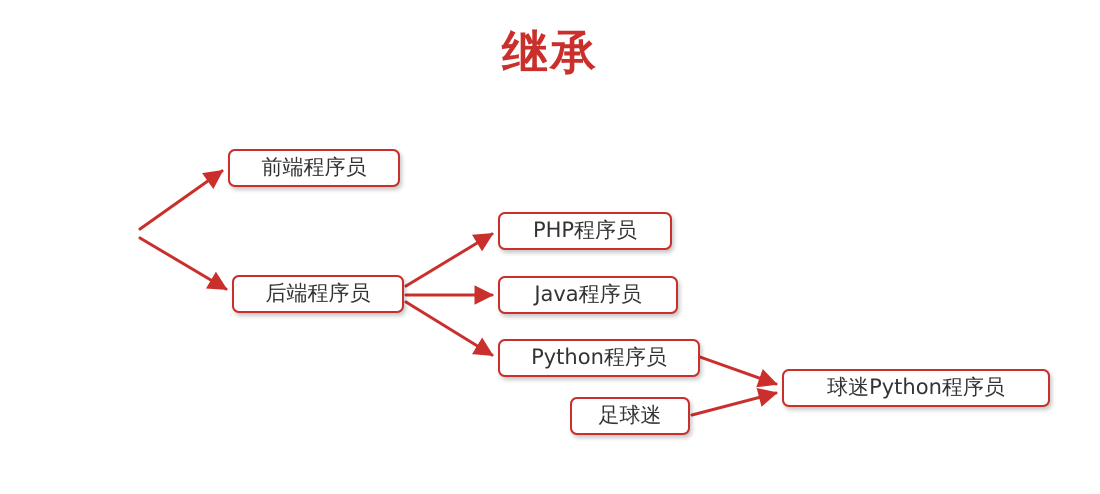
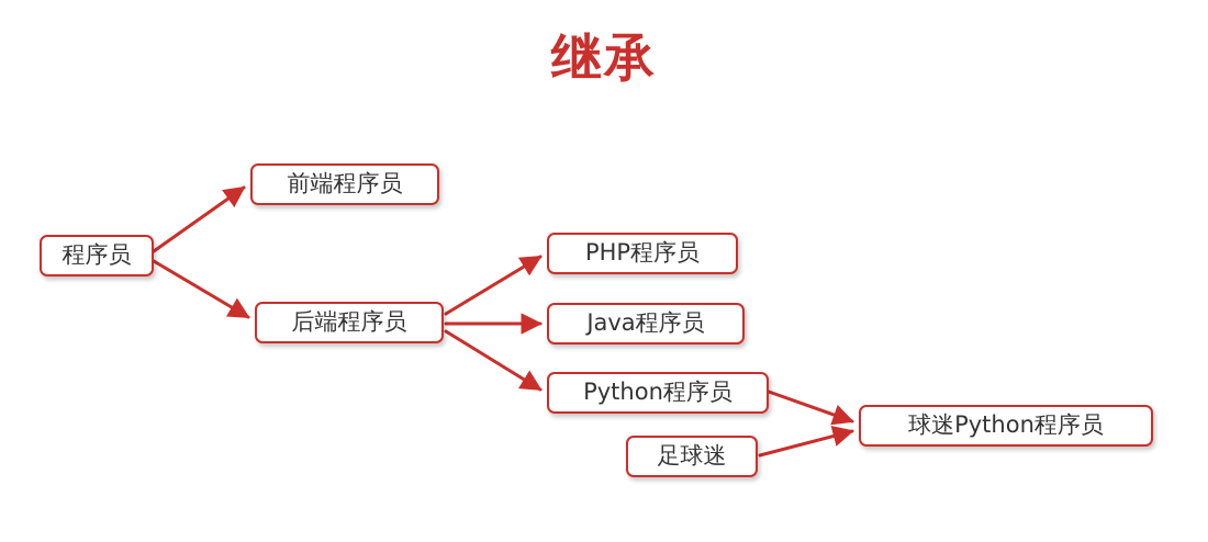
  继承
+ 程序员
  前端程序员
  后端程序员
  PHP程序员
  Java程序员
  Python程序员
  足球迷
  球迷Python程序员
